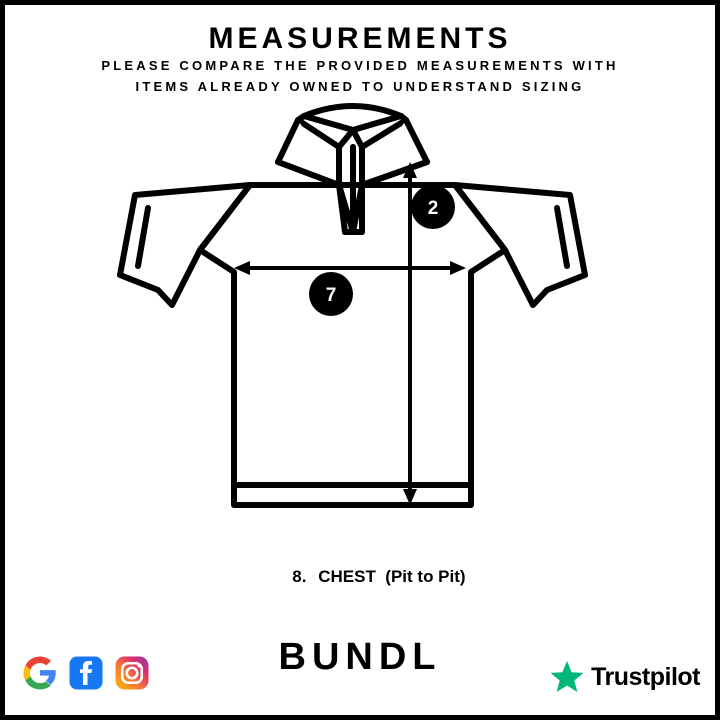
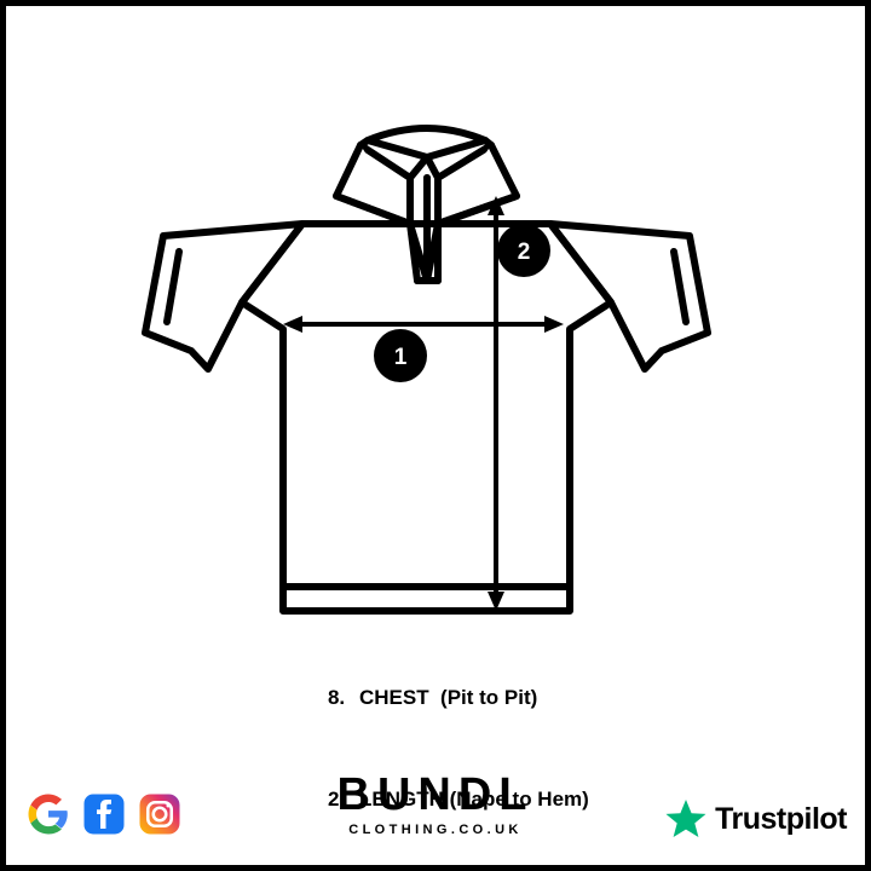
- MEASUREMENTS
- PLEASE COMPARE THE PROVIDED MEASUREMENTS WITH
- ITEMS ALREADY OWNED TO UNDERSTAND SIZING
- 7
+ 1
  2
  8. CHEST (Pit to Pit)
+ 2. LENGTH (Nape to Hem)
  BUNDL
+ CLOTHING.CO.UK
  Trustpilot
